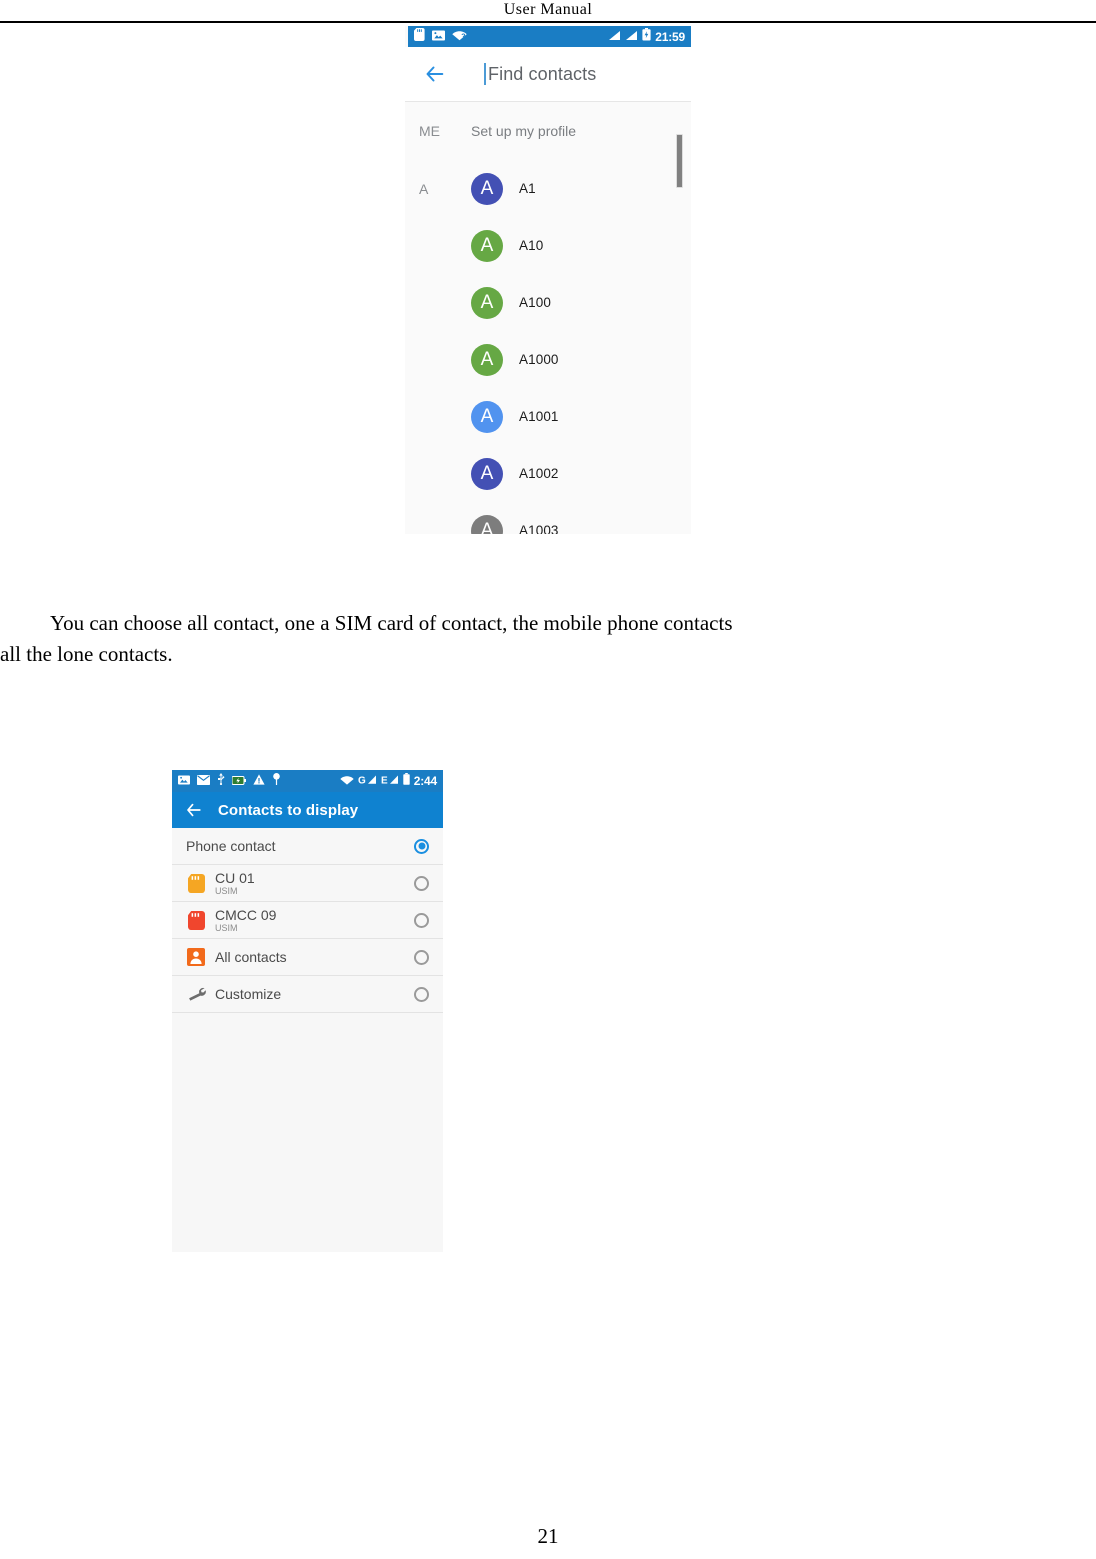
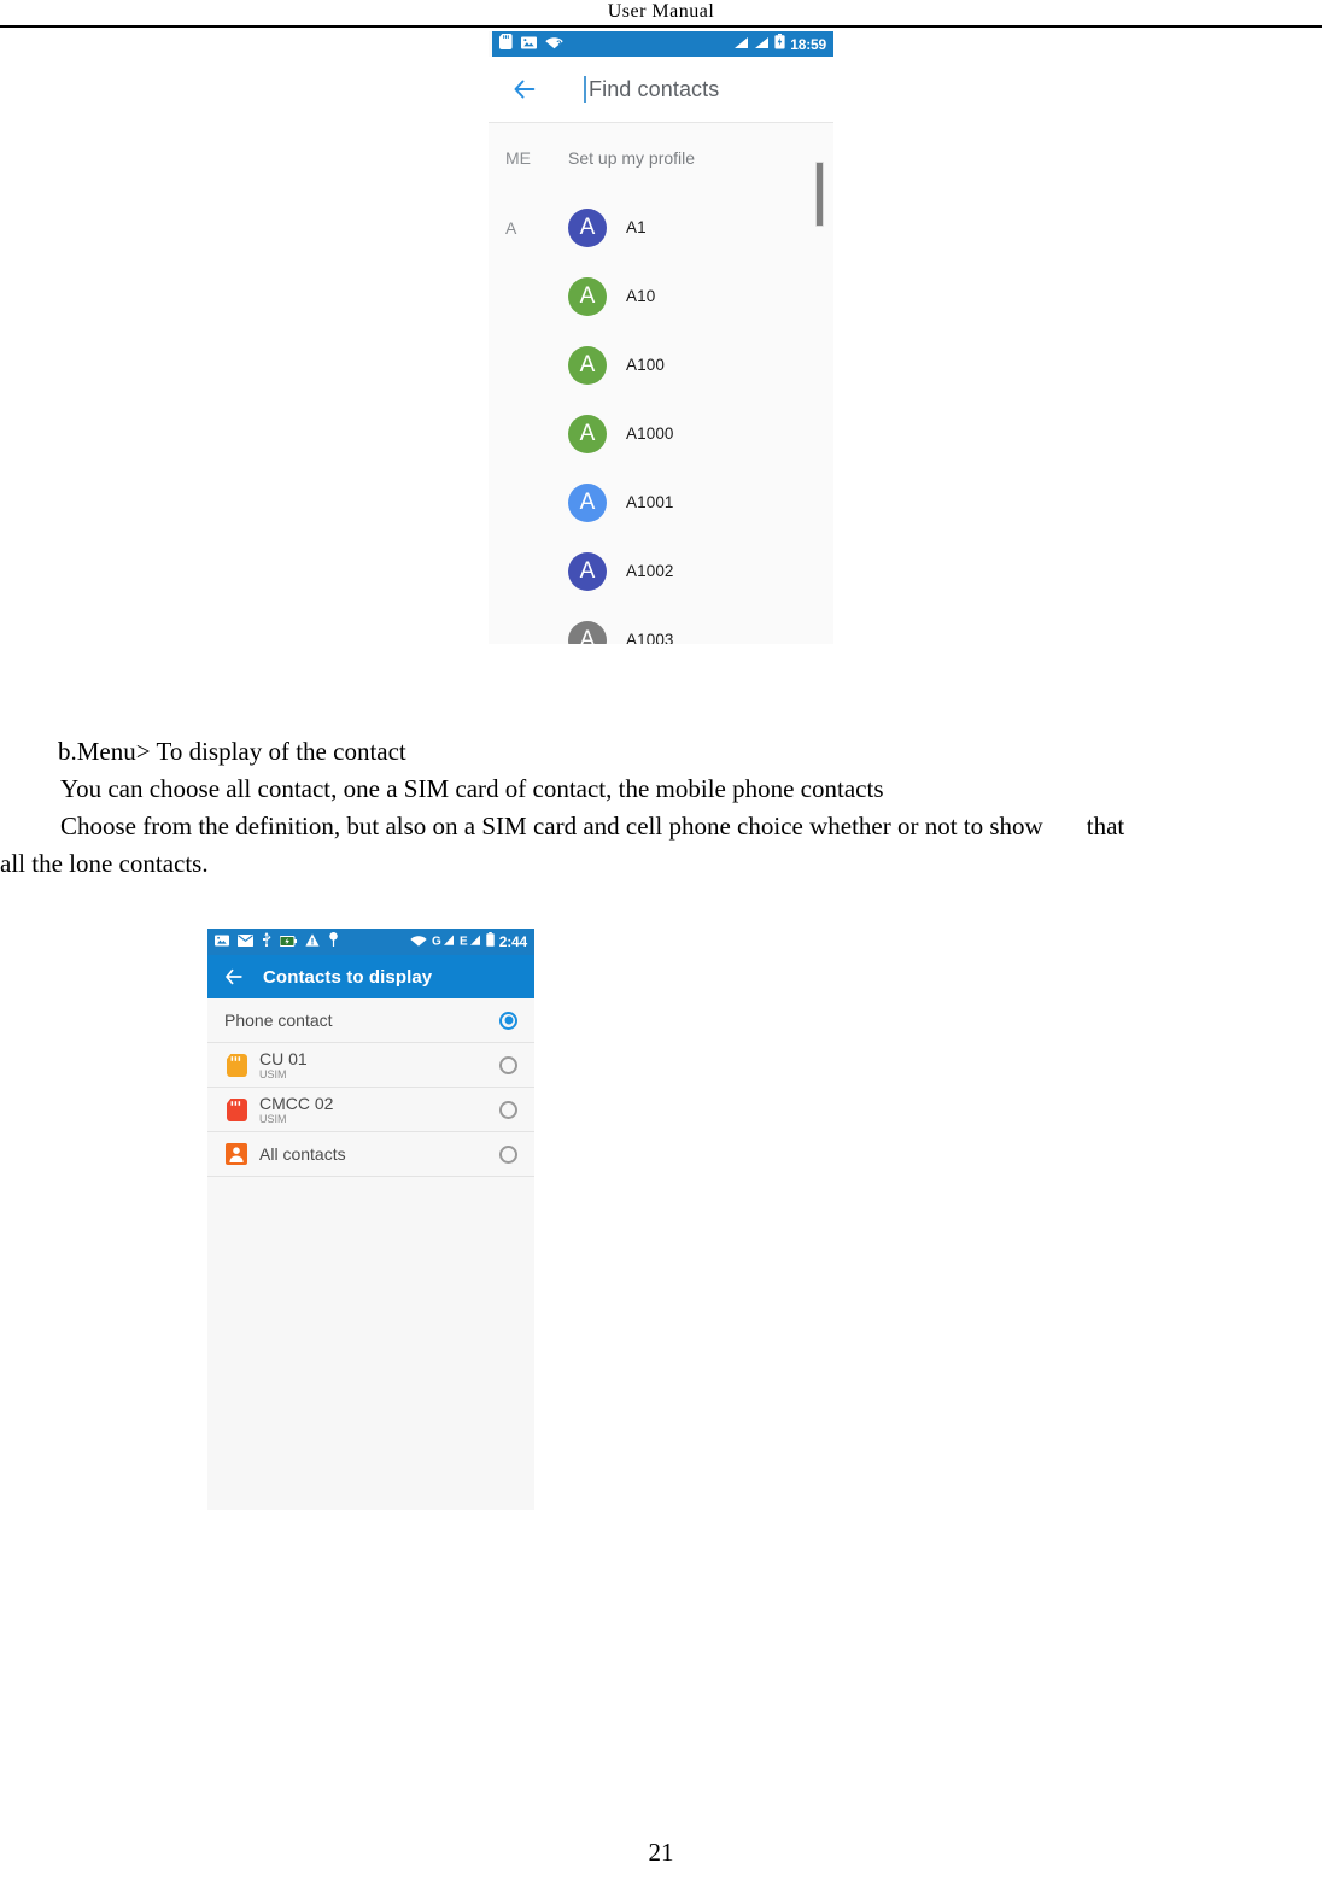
  User Manual
- 21:59
+ 18:59
  Find contacts
  ME
  Set up my profile
  A
  A
  A1
  A
  A10
  A
  A100
  A
  A1000
  A
  A1001
  A
  A1002
  A
  A1003
+ b.Menu> To display of the contact
  You can choose all contact, one a SIM card of contact, the mobile phone contacts
+ Choose from the definition, but also on a SIM card and cell phone choice whether or not to show that
  all the lone contacts.
  G
  E
  2:44
  Contacts to display
  Phone contact
  CU 01
  USIM
- CMCC 09
+ CMCC 02
  USIM
  All contacts
- Customize
  21
